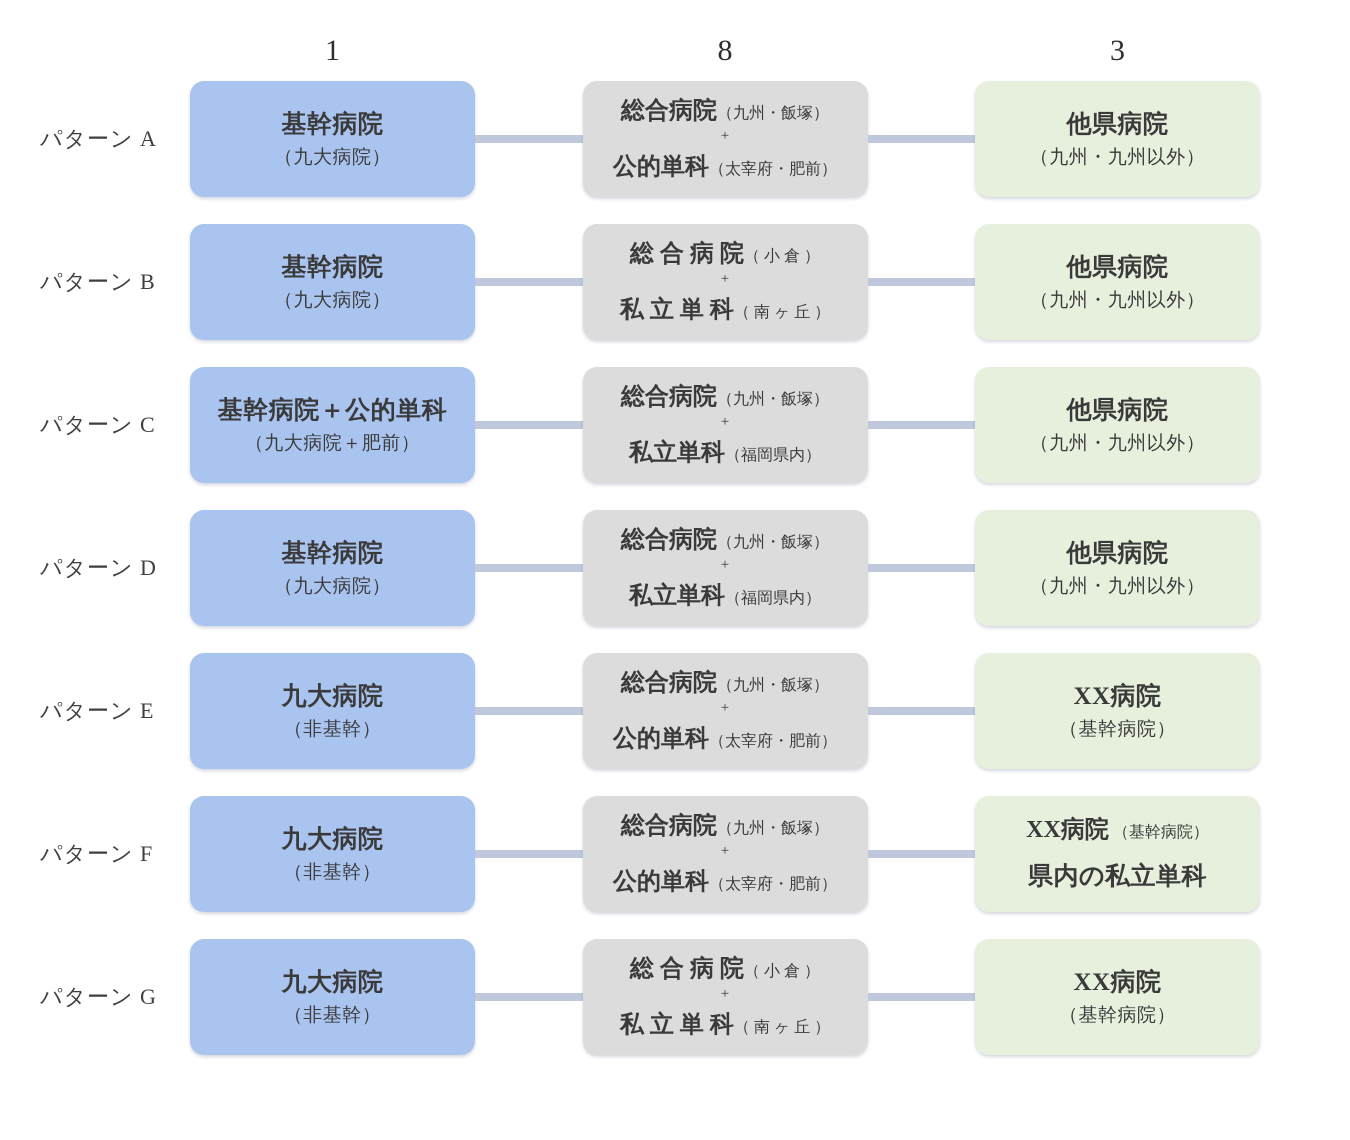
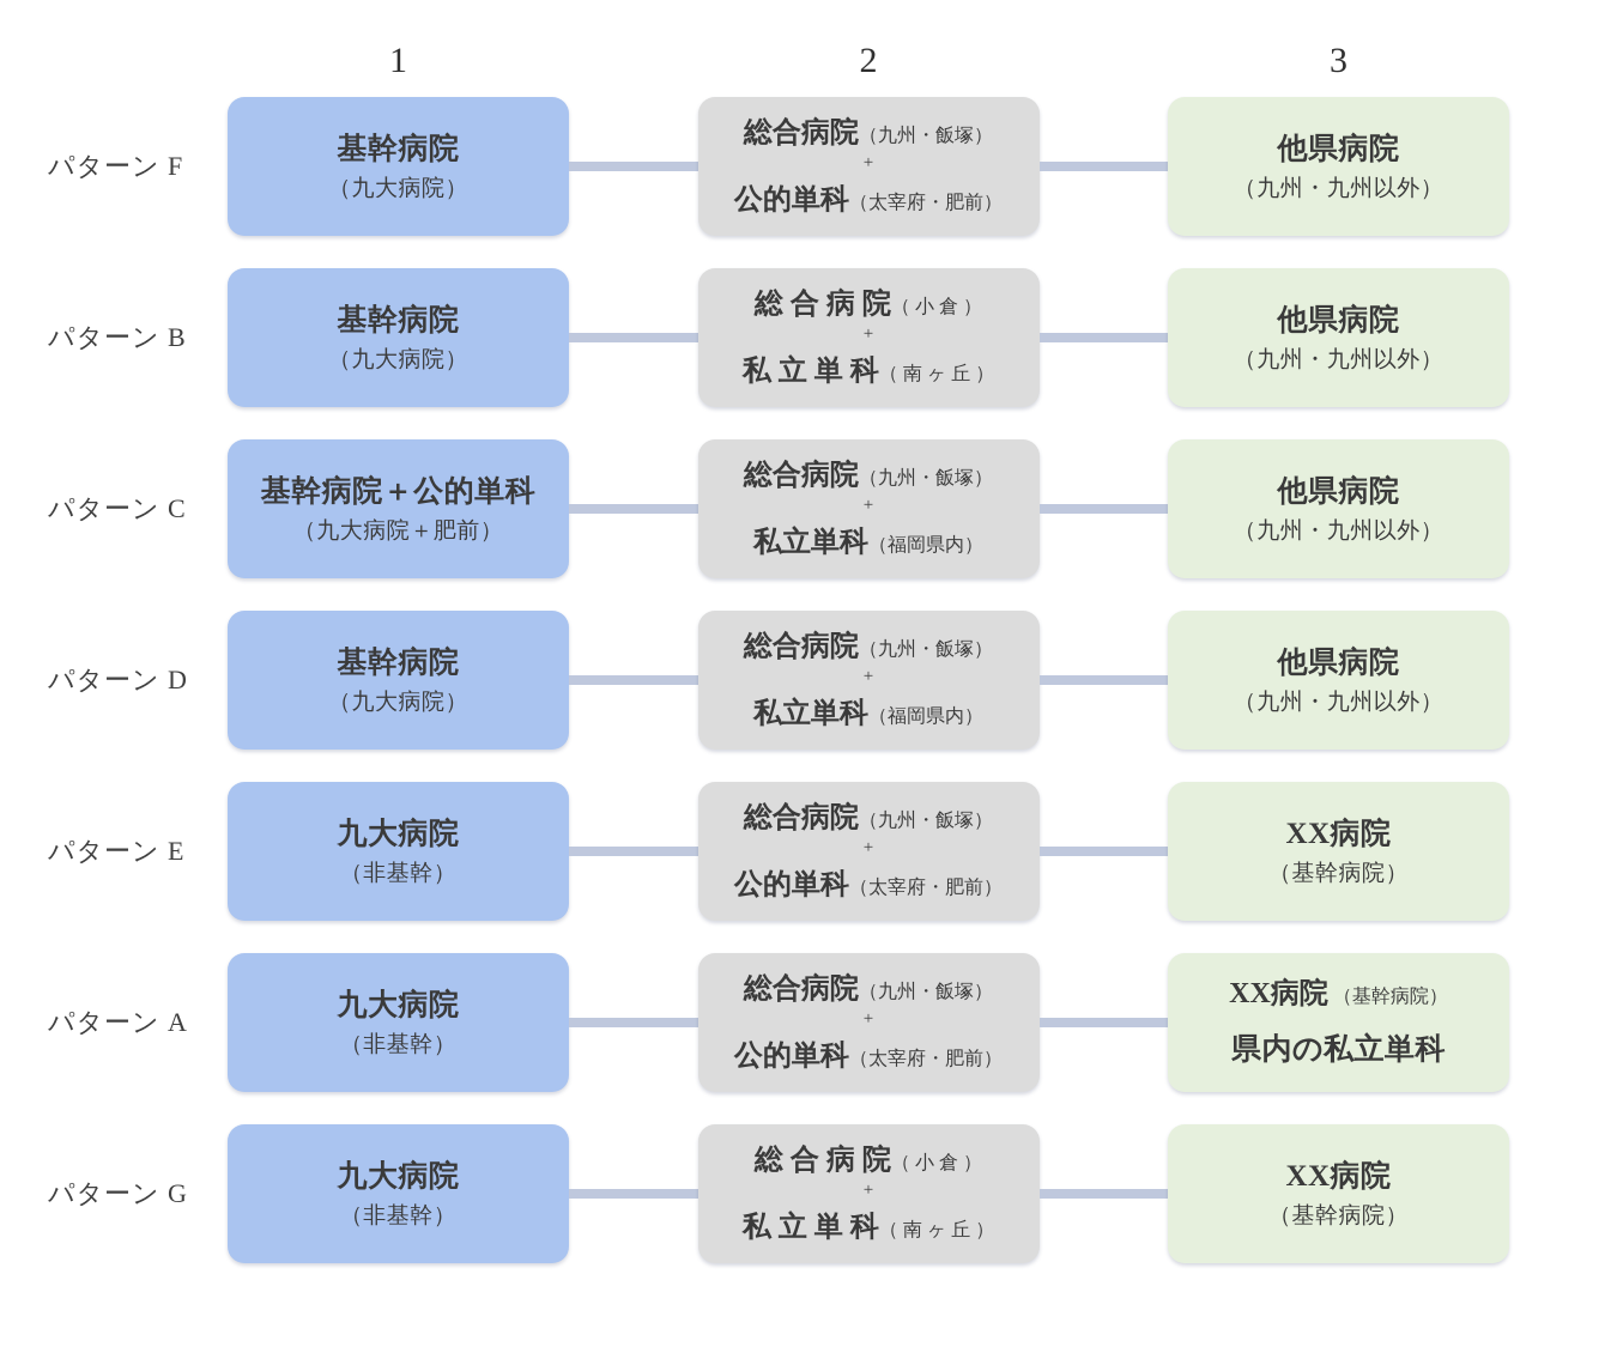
  1
- 8
+ 2
  3
- パターン A
+ パターン F
  基幹病院
  （九大病院）
  総合病院（九州・飯塚）
  +
  公的単科（太宰府・肥前）
  他県病院
  （九州・九州以外）
  パターン B
  基幹病院
  （九大病院）
  総 合 病 院（ 小 倉 ）
  +
  私 立 単 科（ 南 ヶ 丘 ）
  他県病院
  （九州・九州以外）
  パターン C
  基幹病院＋公的単科
  （九大病院＋肥前）
  総合病院（九州・飯塚）
  +
  私立単科（福岡県内）
  他県病院
  （九州・九州以外）
  パターン D
  基幹病院
  （九大病院）
  総合病院（九州・飯塚）
  +
  私立単科（福岡県内）
  他県病院
  （九州・九州以外）
  パターン E
  九大病院
  （非基幹）
  総合病院（九州・飯塚）
  +
  公的単科（太宰府・肥前）
  XX病院
  （基幹病院）
- パターン F
+ パターン A
  九大病院
  （非基幹）
  総合病院（九州・飯塚）
  +
  公的単科（太宰府・肥前）
  XX病院 （基幹病院）
  県内の私立単科
  パターン G
  九大病院
  （非基幹）
  総 合 病 院（ 小 倉 ）
  +
  私 立 単 科（ 南 ヶ 丘 ）
  XX病院
  （基幹病院）
